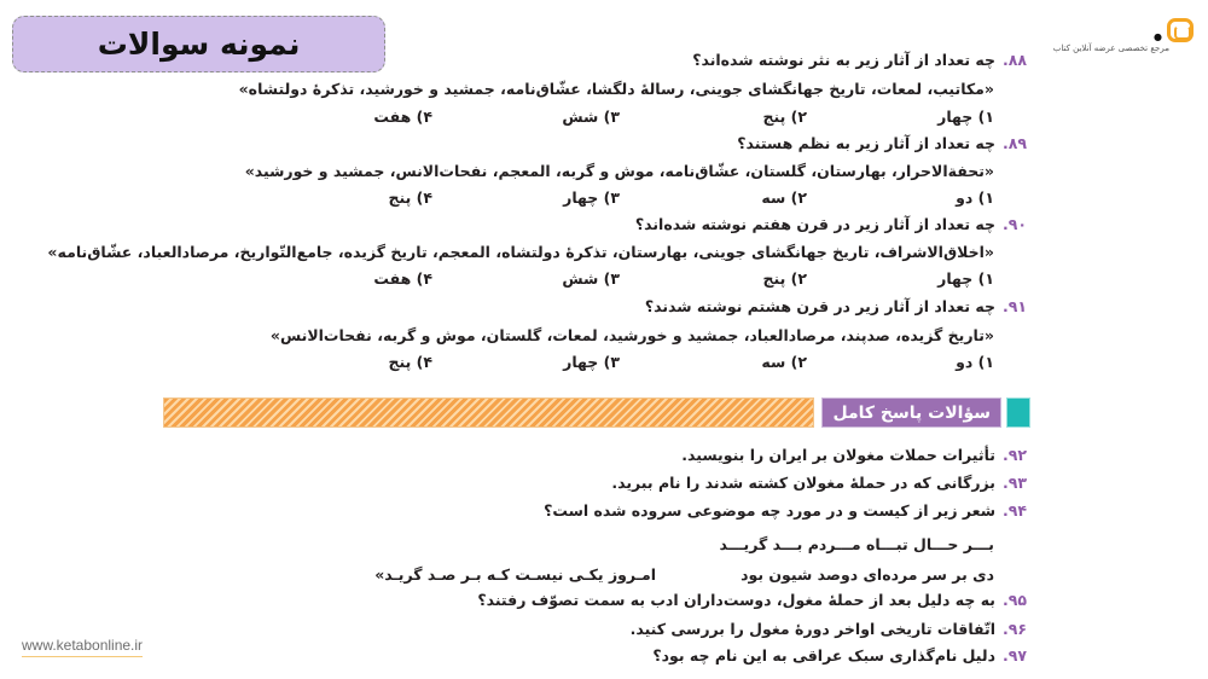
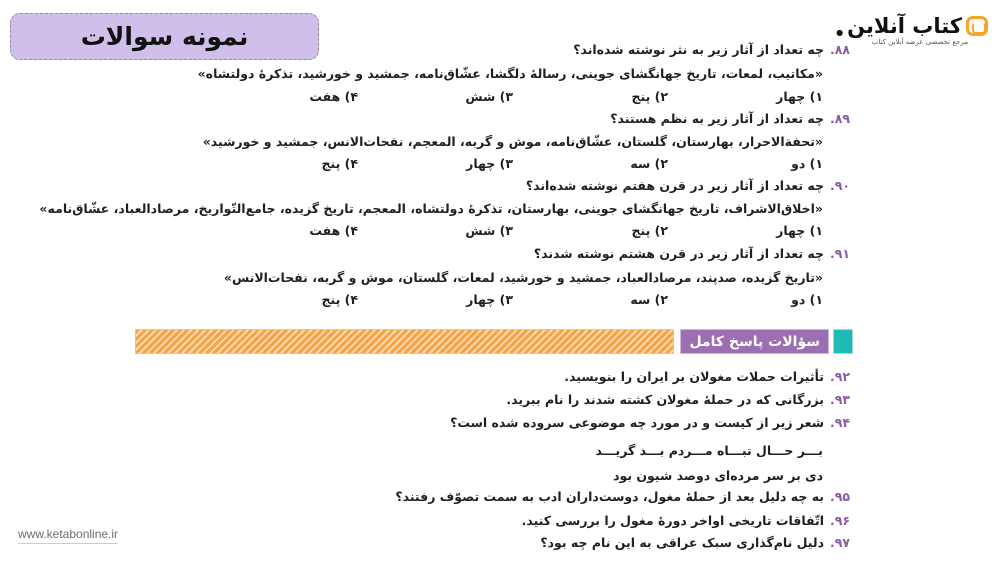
  نمونه سوالات
+ کتاب آنلاین
  ●
  مرجع تخصصی عرضه آنلاین کتاب
  ۸۸.چه تعداد از آثار زیر به نثر نوشته شده‌اند؟
  «مکاتیب، لمعات، تاریخ جهانگشای جوینی، رسالهٔ دلگشا، عشّاق‌نامه، جمشید و خورشید، تذکرهٔ دولتشاه»
  ۱) چهار
  ۲) پنج
  ۳) شش
  ۴) هفت
  ۸۹.چه تعداد از آثار زیر به نظم هستند؟
  «تحفة‌الاحرار، بهارستان، گلستان، عشّاق‌نامه، موش و گربه، المعجم، نفحات‌الانس، جمشید و خورشید»
  ۱) دو
  ۲) سه
  ۳) چهار
  ۴) پنج
  ۹۰.چه تعداد از آثار زیر در قرن هفتم نوشته شده‌اند؟
  «اخلاق‌الاشراف، تاریخ جهانگشای جوینی، بهارستان، تذکرهٔ دولتشاه، المعجم، تاریخ گزیده، جامع‌التّواریخ، مرصادالعباد، عشّاق‌نامه»
  ۱) چهار
  ۲) پنج
  ۳) شش
  ۴) هفت
  ۹۱.چه تعداد از آثار زیر در قرن هشتم نوشته شدند؟
  «تاریخ گزیده، صدپند، مرصادالعباد، جمشید و خورشید، لمعات، گلستان، موش و گربه، نفحات‌الانس»
  ۱) دو
  ۲) سه
  ۳) چهار
  ۴) پنج
  سؤالات پاسخ کامل
  ۹۲.تأثیرات حملات مغولان بر ایران را بنویسید.
  ۹۳.بزرگانی که در حملهٔ مغولان کشته شدند را نام ببرید.
  ۹۴.شعر زیر از کیست و در مورد چه موضوعی سروده شده است؟
  بـــر حـــال تبـــاه مـــردم بـــد گریـــد
  دی بر سر مرده‌ای دوصد شیون بود
- امـروز یکـی نیسـت کـه بـر صـد گریـد»
  ۹۵.به چه دلیل بعد از حملهٔ مغول، دوست‌داران ادب به سمت تصوّف رفتند؟
  ۹۶.اتّفاقات تاریخی اواخر دورهٔ مغول را بررسی کنید.
  ۹۷.دلیل نام‌گذاری سبک عراقی به این نام چه بود؟
  www.ketabonline.ir
